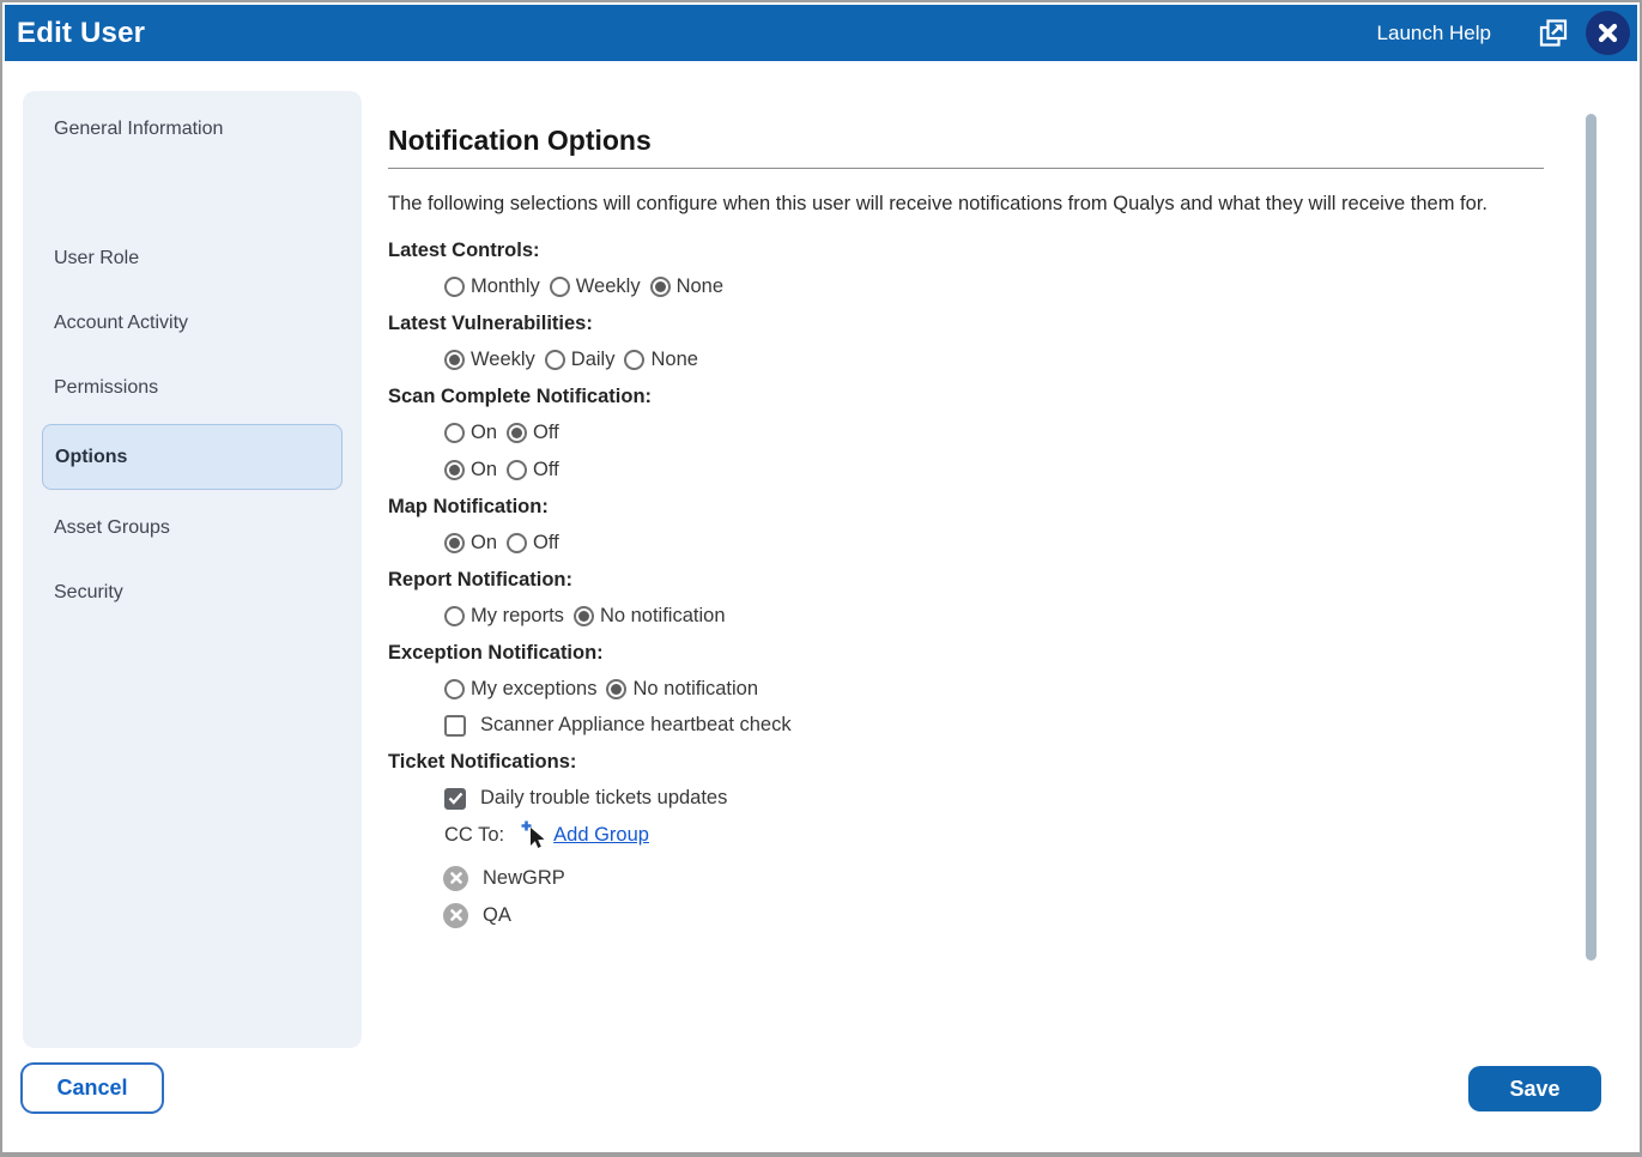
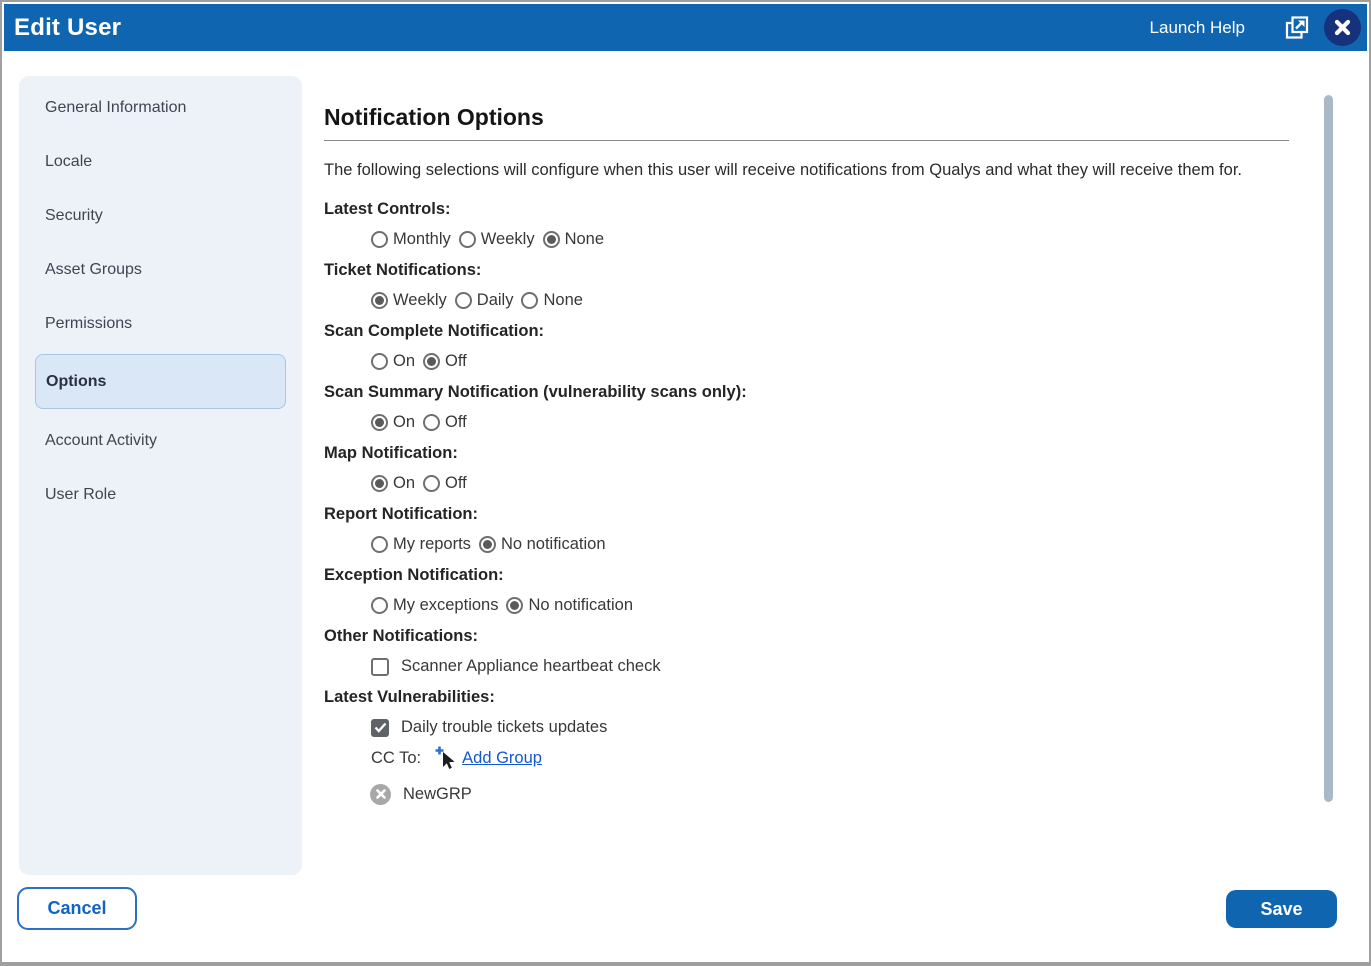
  Edit User
  Launch Help
  General Information
+ Locale
- User Role
+ Security
- Account Activity
+ Asset Groups
  Permissions
  Options
- Asset Groups
+ Account Activity
- Security
+ User Role
  Notification Options
  The following selections will configure when this user will receive notifications from Qualys and what they will receive them for.
  Latest Controls:
  Monthly
  Weekly
  None
- Latest Vulnerabilities:
+ Ticket Notifications:
  Weekly
  Daily
  None
  Scan Complete Notification:
  On
  Off
+ Scan Summary Notification (vulnerability scans only):
  On
  Off
  Map Notification:
  On
  Off
  Report Notification:
  My reports
  No notification
  Exception Notification:
  My exceptions
  No notification
+ Other Notifications:
  Scanner Appliance heartbeat check
- Ticket Notifications:
+ Latest Vulnerabilities:
  Daily trouble tickets updates
  CC To:
  Add Group
  NewGRP
- QA
  Cancel
  Save
